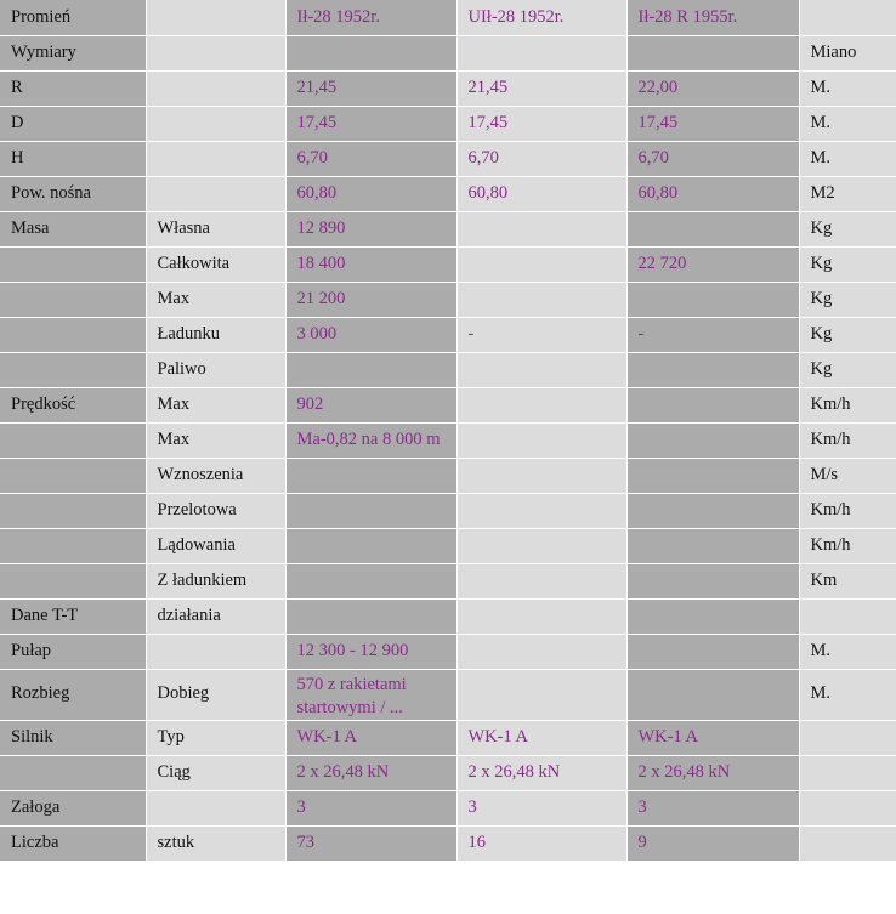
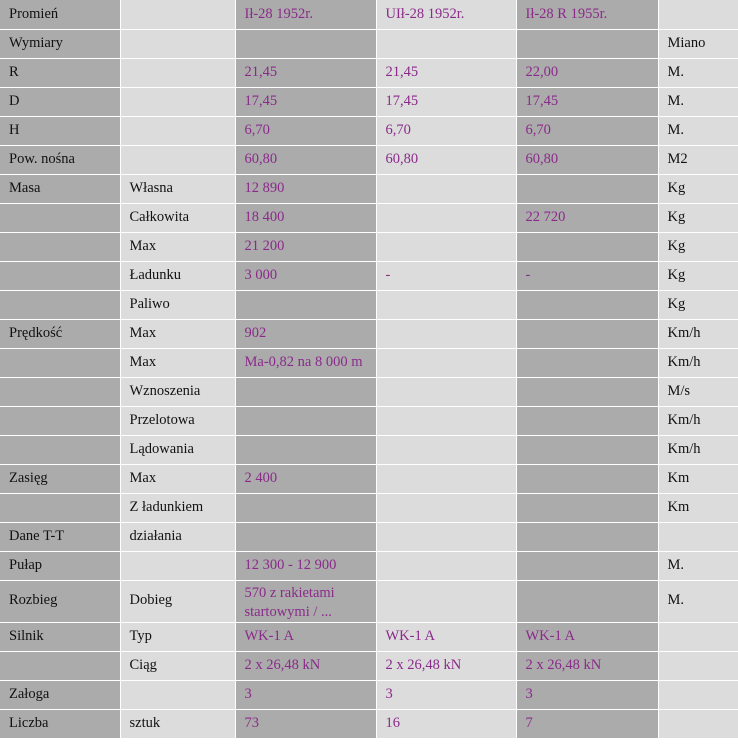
  Promień		Ił-28 1952r.	UIł-28 1952r.	Ił-28 R 1955r.
  Wymiary					Miano
  R		21,45	21,45	22,00	M.
  D		17,45	17,45	17,45	M.
  H		6,70	6,70	6,70	M.
  Pow. nośna		60,80	60,80	60,80	M2
  Masa	Własna	12 890			Kg
  	Całkowita	18 400		22 720	Kg
  	Max	21 200			Kg
  	Ładunku	3 000	-	-	Kg
  	Paliwo				Kg
  Prędkość	Max	902			Km/h
  	Max	Ma-0,82 na 8 000 m			Km/h
  	Wznoszenia				M/s
  	Przelotowa				Km/h
  	Lądowania				Km/h
+ Zasięg	Max	2 400			Km
  	Z ładunkiem				Km
  Dane T-T	działania
  Pułap		12 300 - 12 900			M.
  Rozbieg	Dobieg	570 z rakietami startowymi / ...			M.
  Silnik	Typ	WK-1 A	WK-1 A	WK-1 A
  	Ciąg	2 x 26,48 kN	2 x 26,48 kN	2 x 26,48 kN
  Załoga		3	3	3
- Liczba	sztuk	73	16	9
+ Liczba	sztuk	73	16	7
